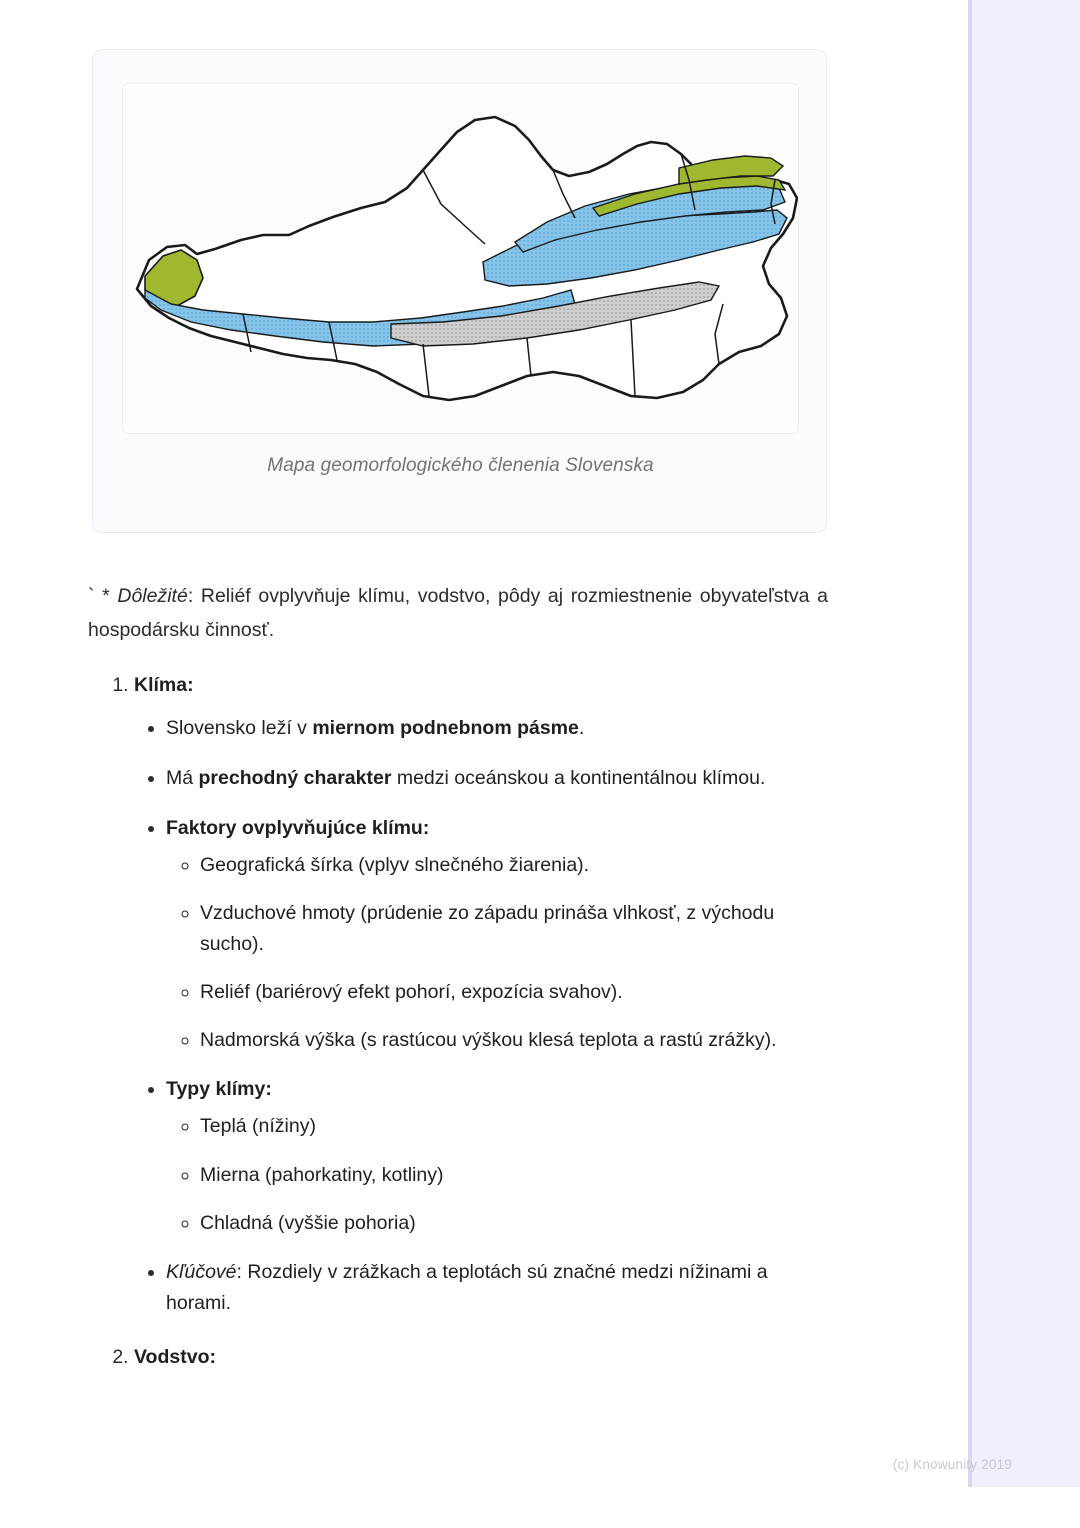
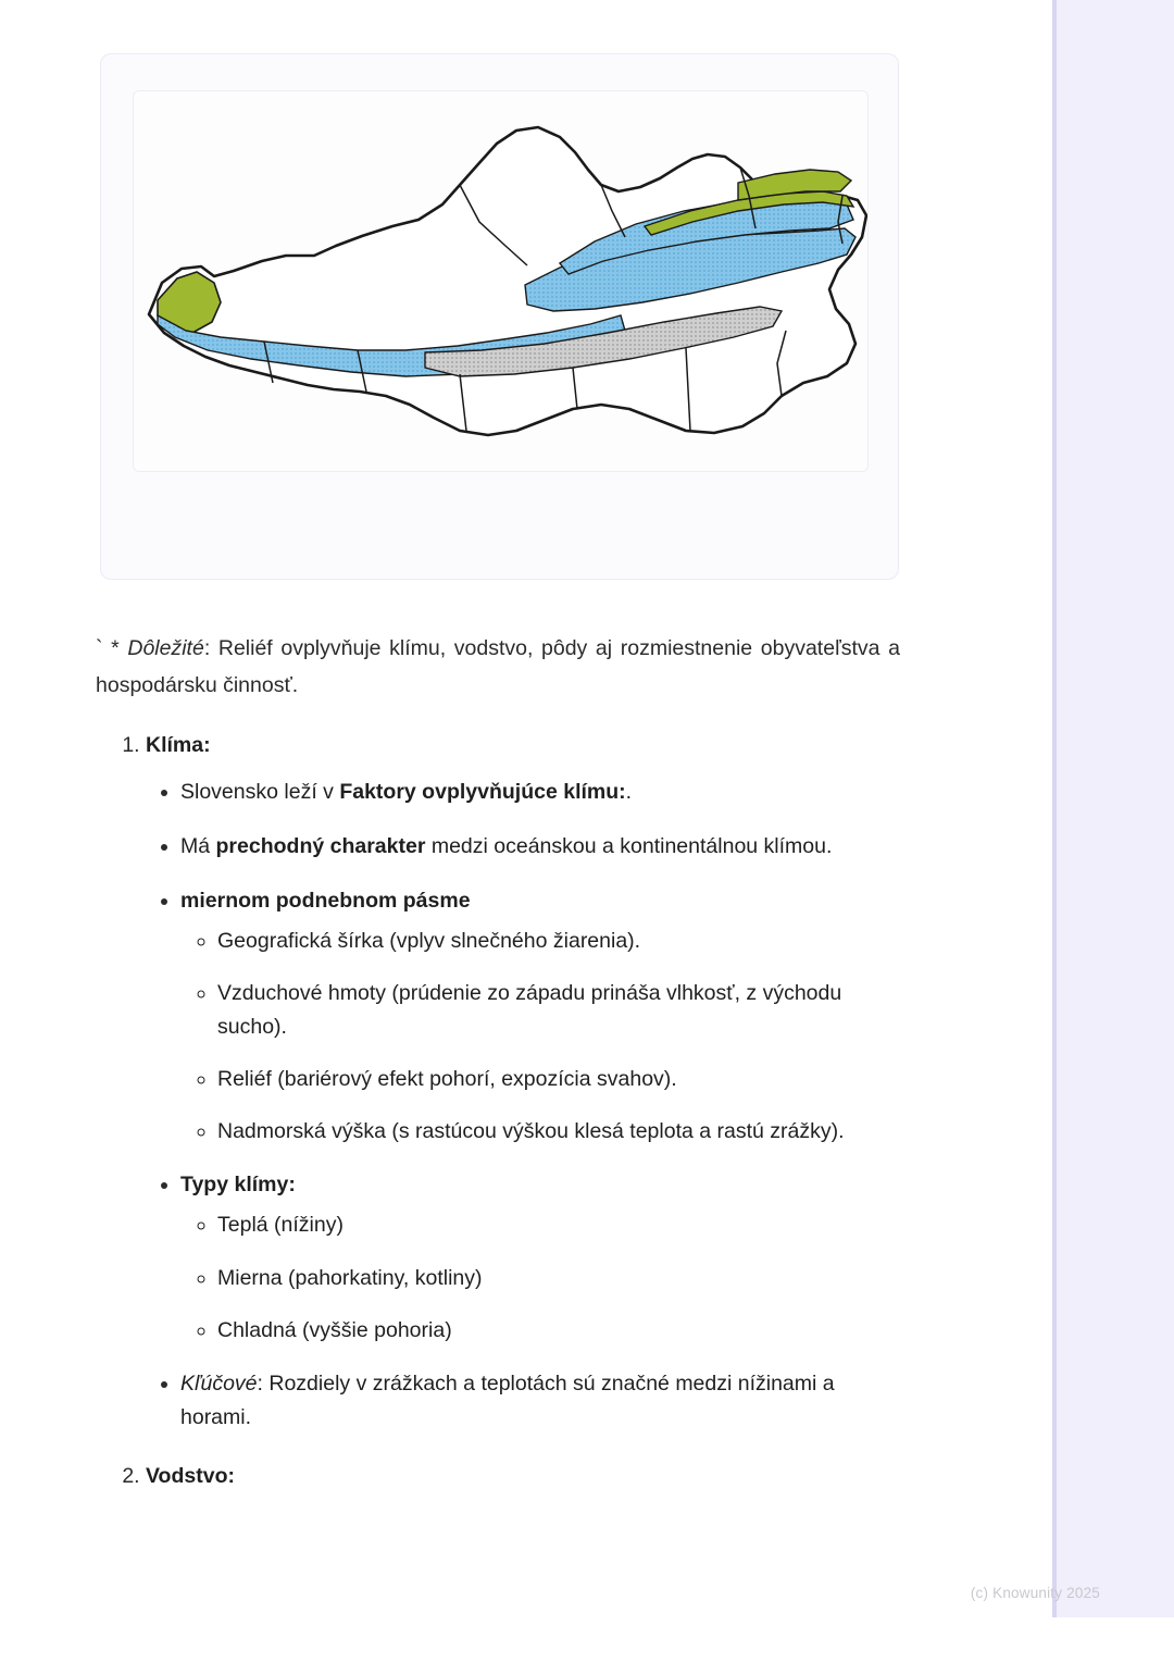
- Mapa geomorfologického členenia Slovenska
  ` * Dôležité: Reliéf ovplyvňuje klímu, vodstvo, pôdy aj rozmiestnenie obyvateľstva a hospodársku činnosť.
  Klíma:
- Slovensko leží v miernom podnebnom pásme.
+ Slovensko leží v Faktory ovplyvňujúce klímu:.
  Má prechodný charakter medzi oceánskou a kontinentálnou klímou.
- Faktory ovplyvňujúce klímu:
+ miernom podnebnom pásme
  Geografická šírka (vplyv slnečného žiarenia).
  Vzduchové hmoty (prúdenie zo západu prináša vlhkosť, z východu sucho).
  Reliéf (bariérový efekt pohorí, expozícia svahov).
  Nadmorská výška (s rastúcou výškou klesá teplota a rastú zrážky).
  Typy klímy:
  Teplá (nížiny)
  Mierna (pahorkatiny, kotliny)
  Chladná (vyššie pohoria)
  Kľúčové: Rozdiely v zrážkach a teplotách sú značné medzi nížinami a horami.
  Vodstvo:
- (c) Knowunity 2019
+ (c) Knowunity 2025
